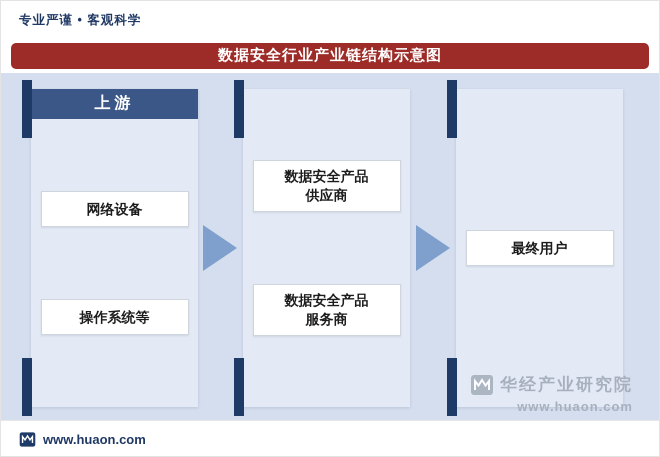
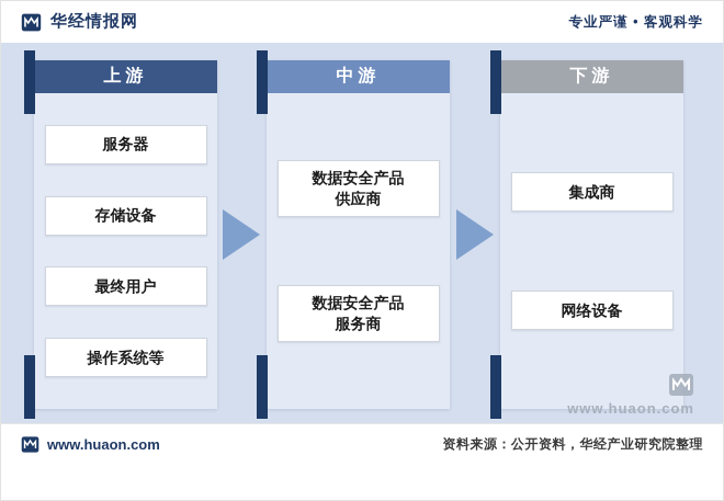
+ 华经情报网
  专业严谨 • 客观科学
- 数据安全行业产业链结构示意图
  上游
+ 服务器
+ 存储设备
- 网络设备
+ 最终用户
  操作系统等
+ 中游
  数据安全产品
  供应商
  数据安全产品
  服务商
+ 下游
+ 集成商
- 最终用户
+ 网络设备
- 华经产业研究院
  www.huaon.com
  www.huaon.com
+ 资料来源：公开资料，华经产业研究院整理
